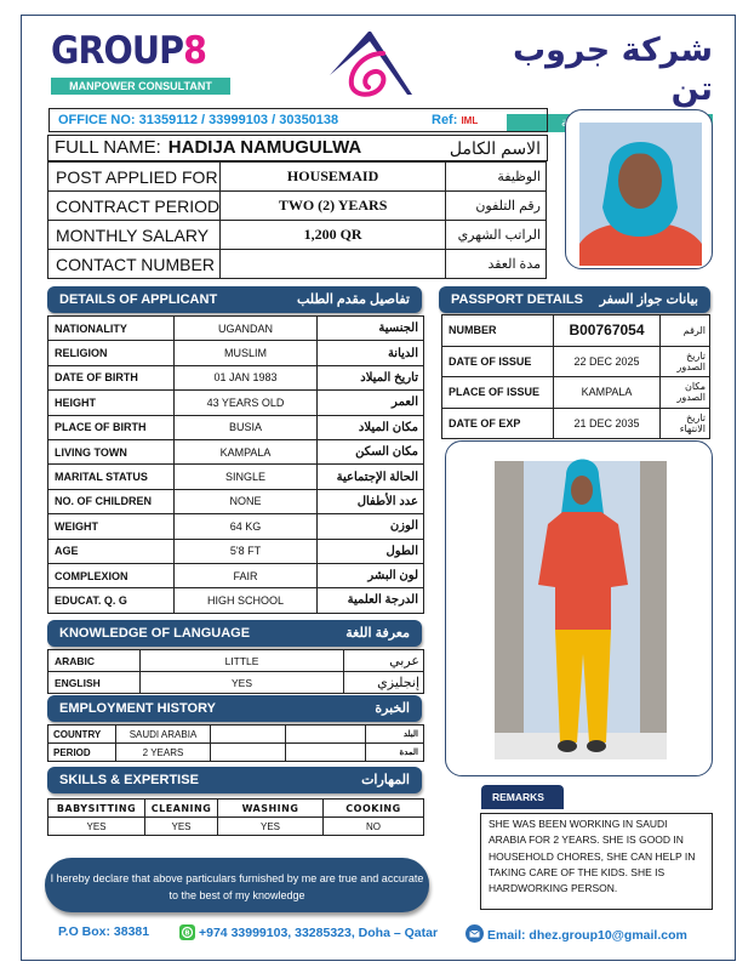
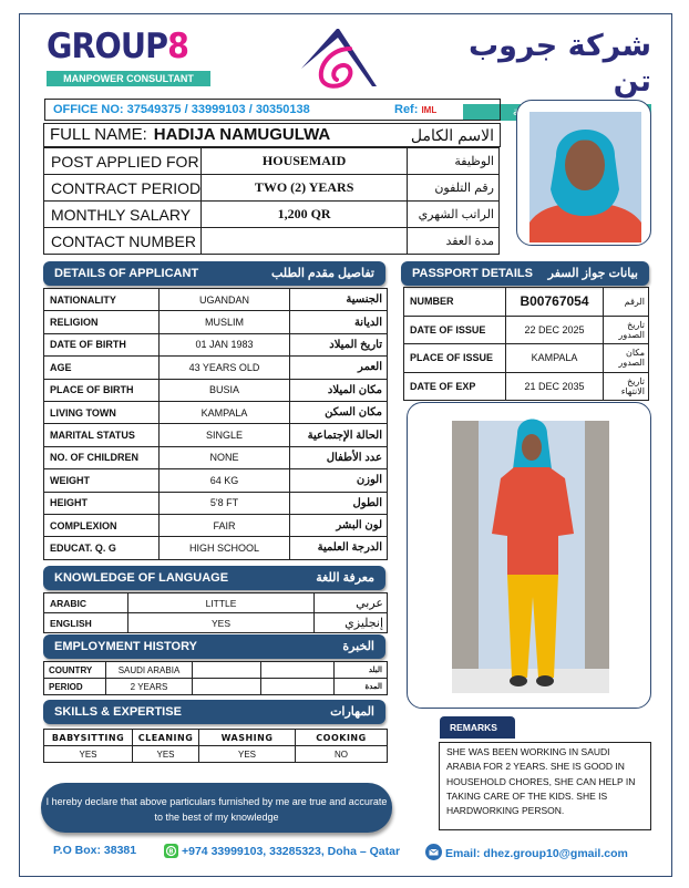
  GROUP8
  MANPOWER CONSULTANT
  شركة جروب تن
- OFFICE NO: 31359112 / 33999103 / 30350138
+ OFFICE NO: 37549375 / 33999103 / 30350138
  Ref: IML
  FULL NAME: HADIJA NAMUGULWA
  الاسم الكامل
  POST APPLIED FOR	HOUSEMAID	الوظيفة
  CONTRACT PERIOD	TWO (2) YEARS	رقم التلفون
  MONTHLY SALARY	1,200 QR	الراتب الشهري
  CONTACT NUMBER		مدة العقد
  DETAILS OF APPLICANT
  تفاصيل مقدم الطلب
  NATIONALITY	UGANDAN	الجنسية
  RELIGION	MUSLIM	الديانة
  DATE OF BIRTH	01 JAN 1983	تاريخ الميلاد
- HEIGHT	43 YEARS OLD	العمر
+ AGE	43 YEARS OLD	العمر
  PLACE OF BIRTH	BUSIA	مكان الميلاد
  LIVING TOWN	KAMPALA	مكان السكن
  MARITAL STATUS	SINGLE	الحالة الإجتماعية
  NO. OF CHILDREN	NONE	عدد الأطفال
  WEIGHT	64 KG	الوزن
- AGE	5'8 FT	الطول
+ HEIGHT	5'8 FT	الطول
  COMPLEXION	FAIR	لون البشر
  EDUCAT. Q. G	HIGH SCHOOL	الدرجة العلمية
  PASSPORT DETAILS
  بيانات جواز السفر
  NUMBER	B00767054	الرقم
  DATE OF ISSUE	22 DEC 2025	تاريخ الصدور
  PLACE OF ISSUE	KAMPALA	مكان الصدور
  DATE OF EXP	21 DEC 2035	تاريخ الانتهاء
  KNOWLEDGE OF LANGUAGE
  معرفة اللغة
  ARABIC	LITTLE	عربي
  ENGLISH	YES	إنجليزي
  EMPLOYMENT HISTORY
  الخبرة
  COUNTRY	SAUDI ARABIA
  PERIOD	2 YEARS
  SKILLS & EXPERTISE
  المهارات
  BABYSITTING	CLEANING	WASHING	COOKING
  YES	YES	YES	NO
  REMARKS
  SHE WAS BEEN WORKING IN SAUDI ARABIA FOR 2 YEARS. SHE IS GOOD IN HOUSEHOLD CHORES, SHE CAN HELP IN TAKING CARE OF THE KIDS. SHE IS HARDWORKING PERSON.
  I hereby declare that above particulars furnished by me are true and accurate to the best of my knowledge
  P.O Box: 38381
  +974 33999103, 33285323, Doha – Qatar
  Email: dhez.group10@gmail.com
